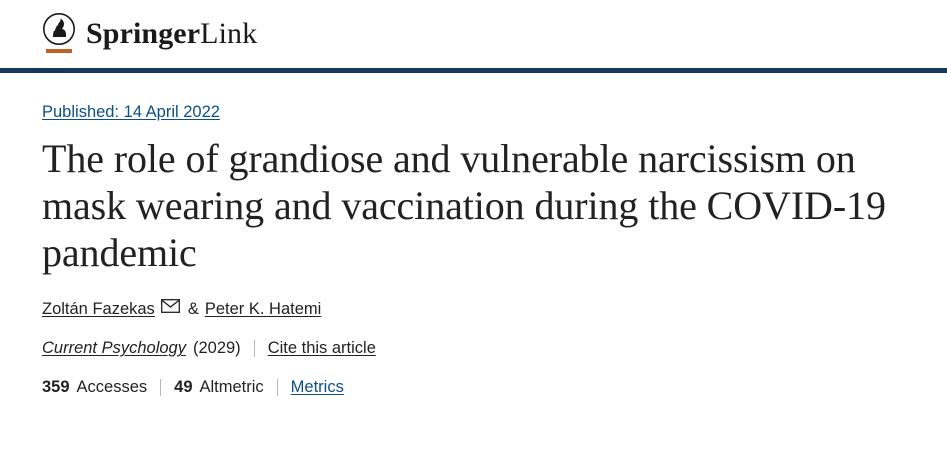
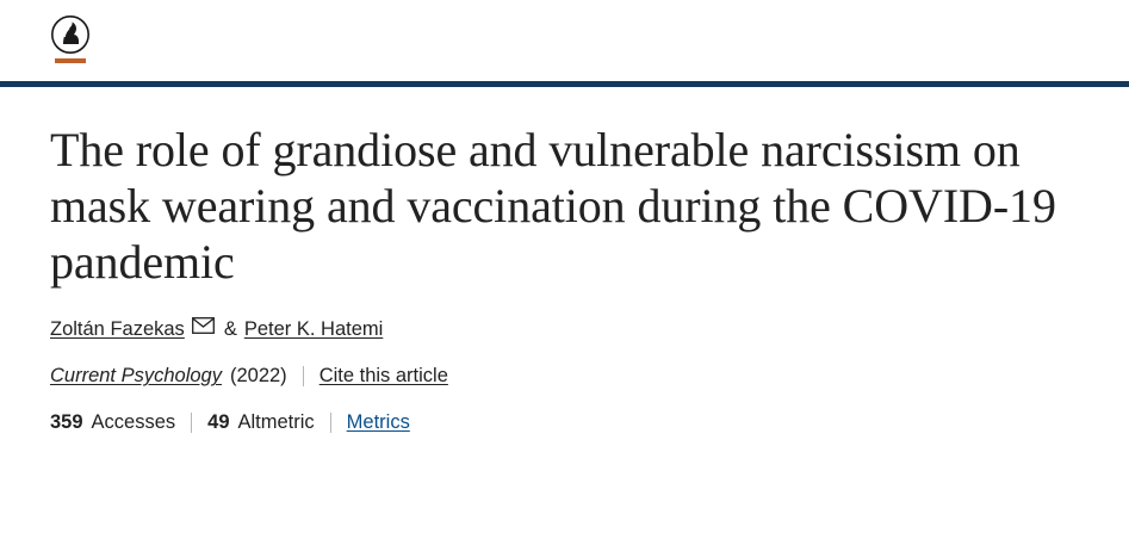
- SpringerLink
- Published: 14 April 2022
  The role of grandiose and vulnerable narcissism on mask wearing and vaccination during the COVID-19 pandemic
  Zoltán Fazekas
  &
  Peter K. Hatemi
  Current Psychology
- (2029)
+ (2022)
  Cite this article
  359
  Accesses
  49
  Altmetric
  Metrics
